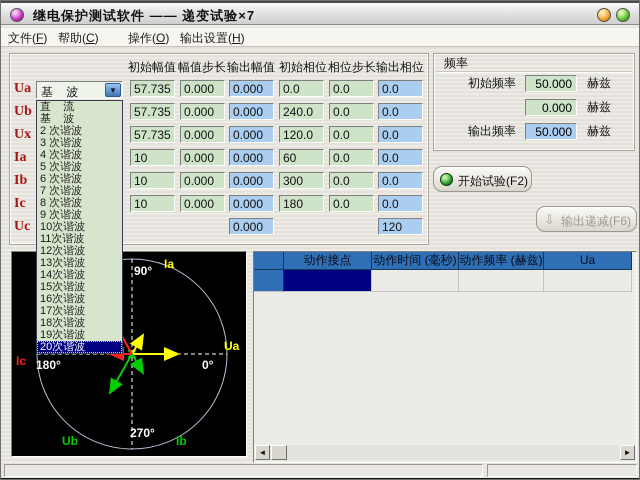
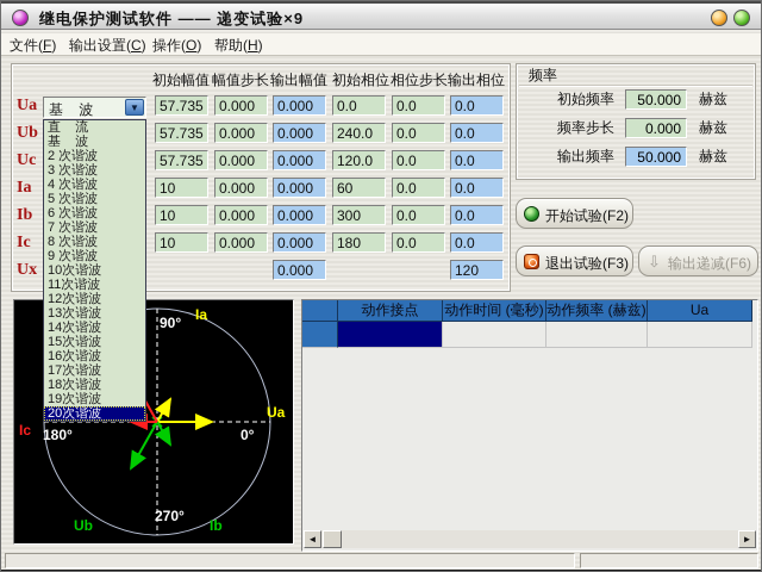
- 继电保护测试软件 —— 递变试验×7
+ 继电保护测试软件 —— 递变试验×9
  文件(F)
- 帮助(C)
+ 输出设置(C)
  操作(O)
- 输出设置(H)
+ 帮助(H)
  初始幅值
  幅值步长
  输出幅值
  初始相位
  相位步长
  输出相位
  Ua
  57.735
  0.000
  0.000
  0.0
  0.0
  0.0
  Ub
  57.735
  0.000
  0.000
  240.0
  0.0
  0.0
- Ux
+ Uc
  57.735
  0.000
  0.000
  120.0
  0.0
  0.0
  Ia
  10
  0.000
  0.000
  60
  0.0
  0.0
  Ib
  10
  0.000
  0.000
  300
  0.0
  0.0
  Ic
  10
  0.000
  0.000
  180
  0.0
  0.0
- Uc
+ Ux
  0.000
  120
  基 波
  ▼
  频率
  初始频率
  50.000
  赫兹
+ 频率步长
  0.000
  赫兹
  输出频率
  50.000
  赫兹
  开始试验(F2)
+ 退出试验(F3)
  ⇩
  输出递减(F6)
  90°
  180°
  0°
  270°
  Ia
  Ua
  Ic
  Ub
  Ib
  动作接点
  动作时间 (毫秒)
  动作频率 (赫兹)
  Ua
  ◄
  ►
  直 流
  基 波
  2 次谐波
  3 次谐波
  4 次谐波
  5 次谐波
  6 次谐波
  7 次谐波
  8 次谐波
  9 次谐波
  10次谐波
  11次谐波
  12次谐波
  13次谐波
  14次谐波
  15次谐波
  16次谐波
  17次谐波
  18次谐波
  19次谐波
  20次谐波
